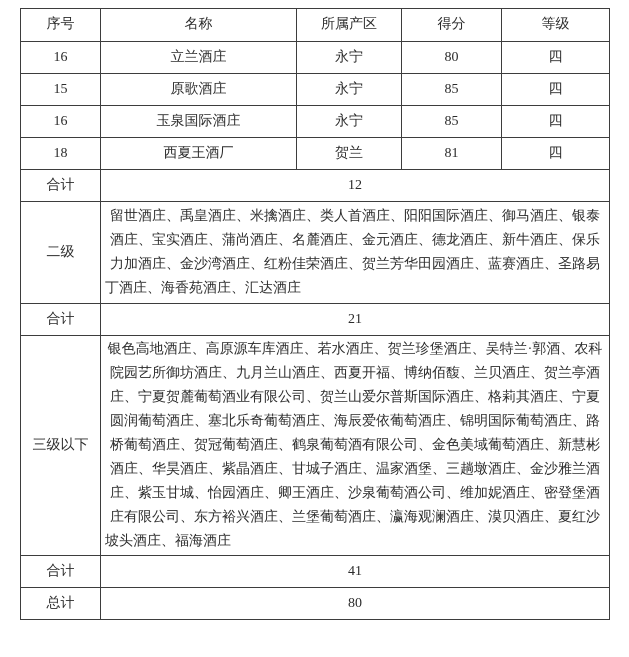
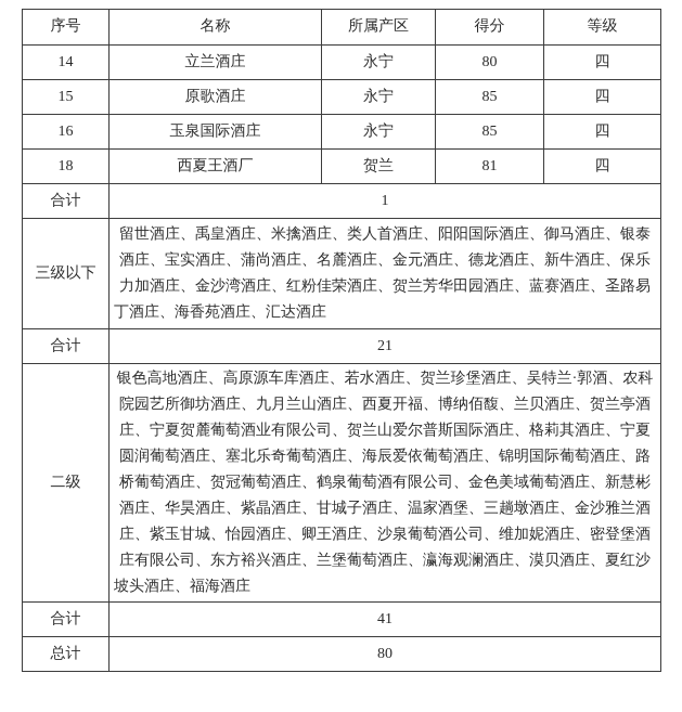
  序号	名称	所属产区	得分	等级
- 16	立兰酒庄	永宁	80	四
+ 14	立兰酒庄	永宁	80	四
  15	原歌酒庄	永宁	85	四
  16	玉泉国际酒庄	永宁	85	四
  18	西夏王酒厂	贺兰	81	四
- 合计	12
+ 合计	1
- 二级	留世酒庄、禹皇酒庄、米擒酒庄、类人首酒庄、阳阳国际酒庄、御马酒庄、银泰酒庄、宝实酒庄、蒲尚酒庄、名麓酒庄、金元酒庄、德龙酒庄、新牛酒庄、保乐力加酒庄、金沙湾酒庄、红粉佳荣酒庄、贺兰芳华田园酒庄、蓝赛酒庄、圣路易丁酒庄、海香苑酒庄、汇达酒庄
+ 三级以下	留世酒庄、禹皇酒庄、米擒酒庄、类人首酒庄、阳阳国际酒庄、御马酒庄、银泰酒庄、宝实酒庄、蒲尚酒庄、名麓酒庄、金元酒庄、德龙酒庄、新牛酒庄、保乐力加酒庄、金沙湾酒庄、红粉佳荣酒庄、贺兰芳华田园酒庄、蓝赛酒庄、圣路易丁酒庄、海香苑酒庄、汇达酒庄
  合计	21
- 三级以下	银色高地酒庄、高原源车库酒庄、若水酒庄、贺兰珍堡酒庄、吴特兰·郭酒、农科院园艺所御坊酒庄、九月兰山酒庄、西夏开福、博纳佰馥、兰贝酒庄、贺兰亭酒庄、宁夏贺麓葡萄酒业有限公司、贺兰山爱尔普斯国际酒庄、格莉其酒庄、宁夏圆润葡萄酒庄、塞北乐奇葡萄酒庄、海辰爱依葡萄酒庄、锦明国际葡萄酒庄、路桥葡萄酒庄、贺冠葡萄酒庄、鹤泉葡萄酒有限公司、金色美域葡萄酒庄、新慧彬酒庄、华昊酒庄、紫晶酒庄、甘城子酒庄、温家酒堡、三趟墩酒庄、金沙雅兰酒庄、紫玉甘城、怡园酒庄、卿王酒庄、沙泉葡萄酒公司、维加妮酒庄、密登堡酒庄有限公司、东方裕兴酒庄、兰堡葡萄酒庄、瀛海观澜酒庄、漠贝酒庄、夏红沙坡头酒庄、福海酒庄
+ 二级	银色高地酒庄、高原源车库酒庄、若水酒庄、贺兰珍堡酒庄、吴特兰·郭酒、农科院园艺所御坊酒庄、九月兰山酒庄、西夏开福、博纳佰馥、兰贝酒庄、贺兰亭酒庄、宁夏贺麓葡萄酒业有限公司、贺兰山爱尔普斯国际酒庄、格莉其酒庄、宁夏圆润葡萄酒庄、塞北乐奇葡萄酒庄、海辰爱依葡萄酒庄、锦明国际葡萄酒庄、路桥葡萄酒庄、贺冠葡萄酒庄、鹤泉葡萄酒有限公司、金色美域葡萄酒庄、新慧彬酒庄、华昊酒庄、紫晶酒庄、甘城子酒庄、温家酒堡、三趟墩酒庄、金沙雅兰酒庄、紫玉甘城、怡园酒庄、卿王酒庄、沙泉葡萄酒公司、维加妮酒庄、密登堡酒庄有限公司、东方裕兴酒庄、兰堡葡萄酒庄、瀛海观澜酒庄、漠贝酒庄、夏红沙坡头酒庄、福海酒庄
  合计	41
  总计	80
